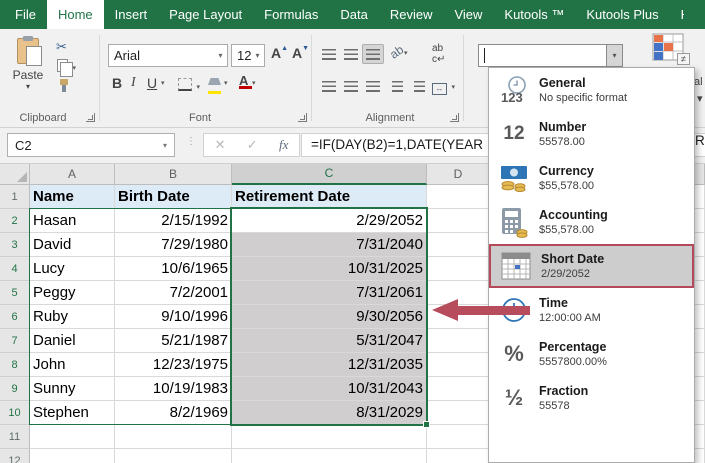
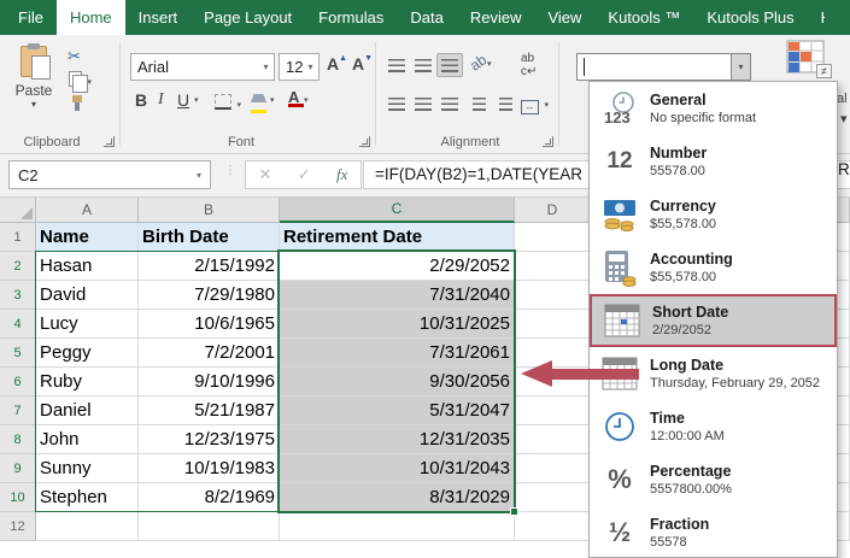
  File
  Home
  Insert
  Page Layout
  Formulas
  Data
  Review
  View
  Kutools ™
  Kutools Plus
  Paste
  ▾
  ✂
  Clipboard
  Arial
  ▾
  12
  ▾
  B
  I
  U
  A
  Font
  ab
  c↵
  Alignment
  ▾
  ≠
  al
  ▾
  C2
  ▾
  ⋮
  ✕
  ✓
  fx
  =IF(DAY(B2)=1,DATE(YEAR
  A
  B
  C
  D
  1
  Name
  Birth Date
  Retirement Date
  2
  Hasan
  2/15/1992
  2/29/2052
  3
  David
  7/29/1980
  7/31/2040
  4
  Lucy
  10/6/1965
  10/31/2025
  5
  Peggy
  7/2/2001
  7/31/2061
  6
  Ruby
  9/10/1996
  9/30/2056
  7
  Daniel
  5/21/1987
  5/31/2047
  8
  John
  12/23/1975
  12/31/2035
  9
  Sunny
  10/19/1983
  10/31/2043
  10
  Stephen
  8/2/1969
  8/31/2029
- 11
  12
  123
  General
  No specific format
  12
  Number
  55578.00
  Currency
  $55,578.00
  Accounting
  $55,578.00
  Short Date
  2/29/2052
+ Long Date
+ Thursday, February 29, 2052
  Time
  12:00:00 AM
  %
  Percentage
  5557800.00%
  ½
  Fraction
  55578
